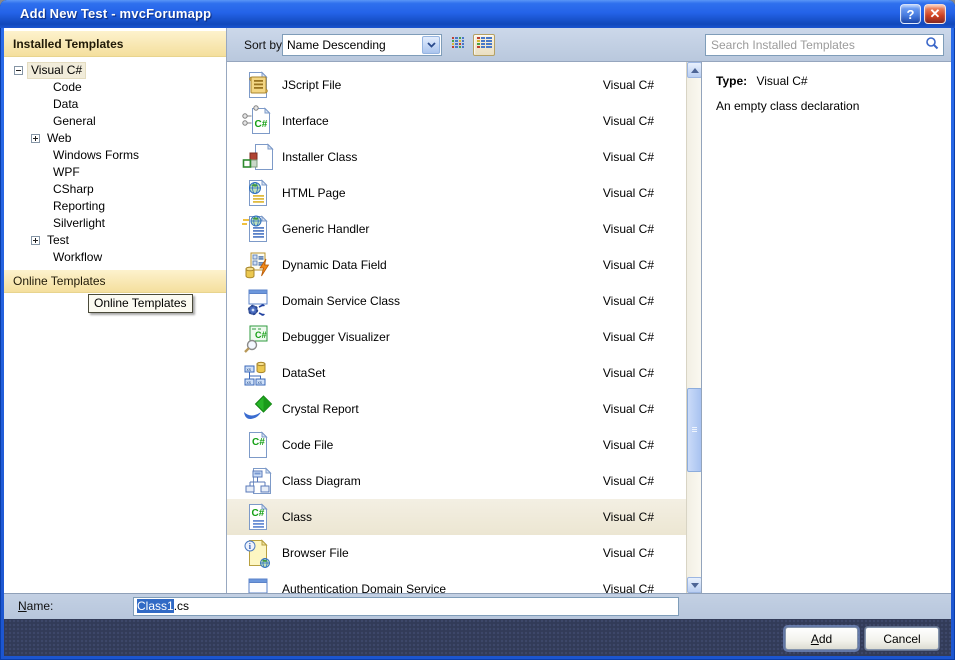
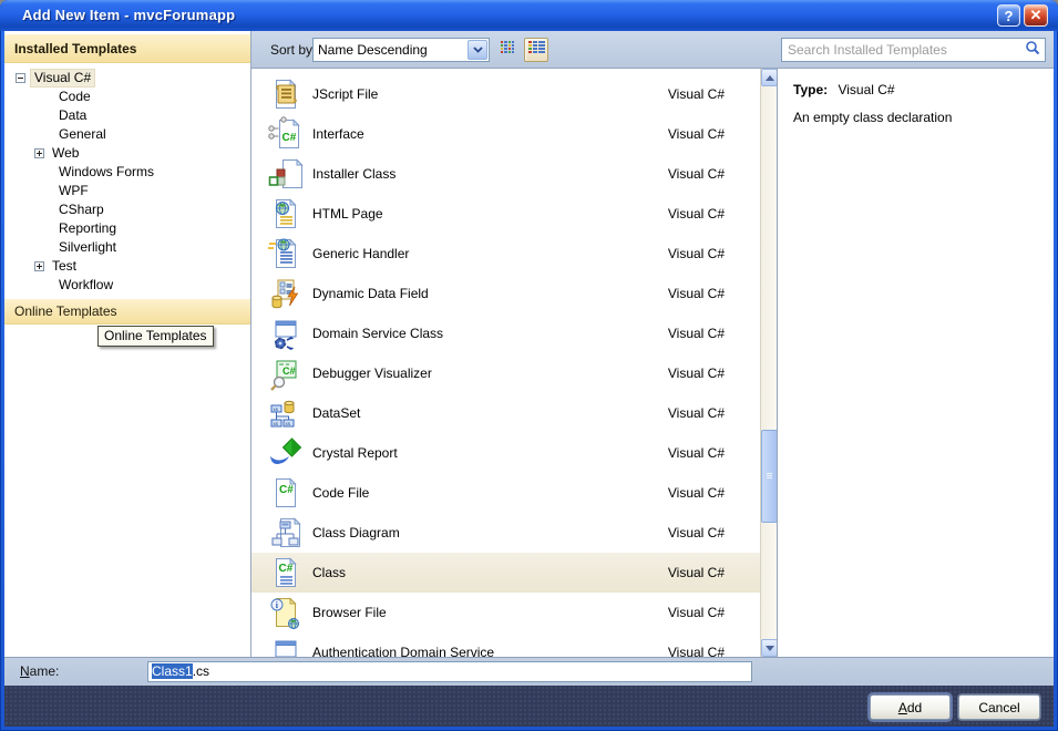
- Add New Test - mvcForumapp
+ Add New Item - mvcForumapp
  ?
  ✕
  Installed Templates
  Visual C#
  Code
  Data
  General
  Web
  Windows Forms
  WPF
  CSharp
  Reporting
  Silverlight
  Test
  Workflow
  Online Templates
  Online Templates
  Sort by
  Name Descending
  Search Installed Templates
  JScript File
  Visual C#
  C#
  Interface
  Visual C#
  Installer Class
  Visual C#
  HTML Page
  Visual C#
  Generic Handler
  Visual C#
  Dynamic Data Field
  Visual C#
  Domain Service Class
  Visual C#
  C#
  Debugger Visualizer
  Visual C#
  DataSet
  Visual C#
  Crystal Report
  Visual C#
  C#
  Code File
  Visual C#
  Class Diagram
  Visual C#
  C#
  Class
  Visual C#
  i
  Browser File
  Visual C#
  Authentication Domain Service
  Visual C#
  Type: Visual C#
  An empty class declaration
  Name:
  Class1.cs
  A
  dd
  Cancel
